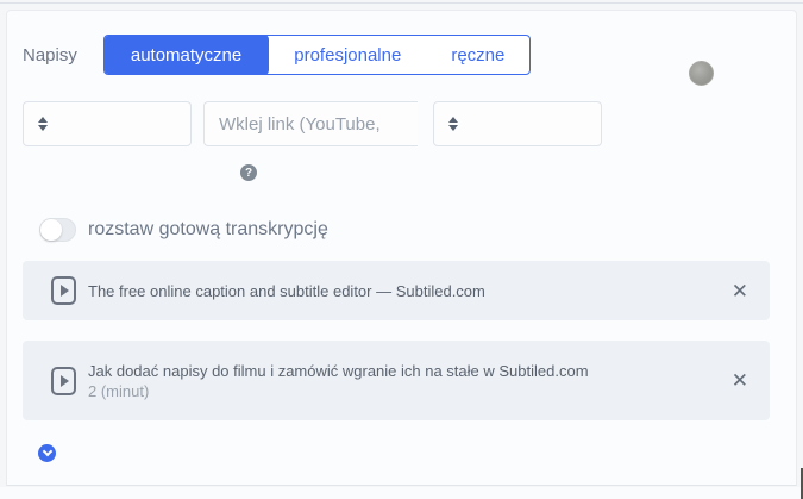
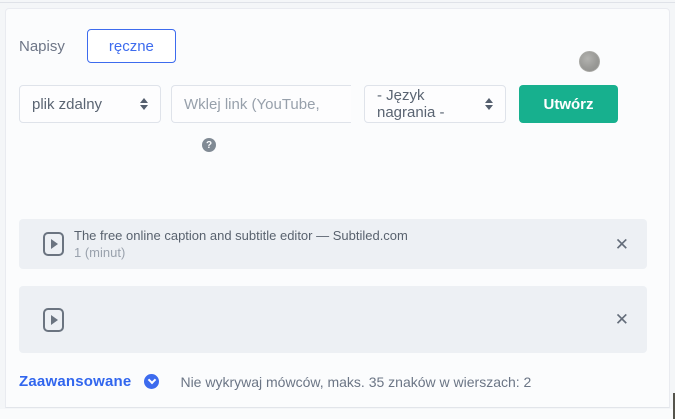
  Napisy
- automatyczne
- profesjonalne
  ręczne
+ plik zdalny
  Wklej link (YouTube,
+ - Język nagrania -
+ Utwórz
  ?
- rozstaw gotową transkrypcję
  The free online caption and subtitle editor — Subtiled.com
+ 1 (minut)
  ✕
- Jak dodać napisy do filmu i zamówić wgranie ich na stałe w Subtiled.com
- 2 (minut)
  ✕
+ Zaawansowane
+ Nie wykrywaj mówców, maks. 35 znaków w wierszach: 2
